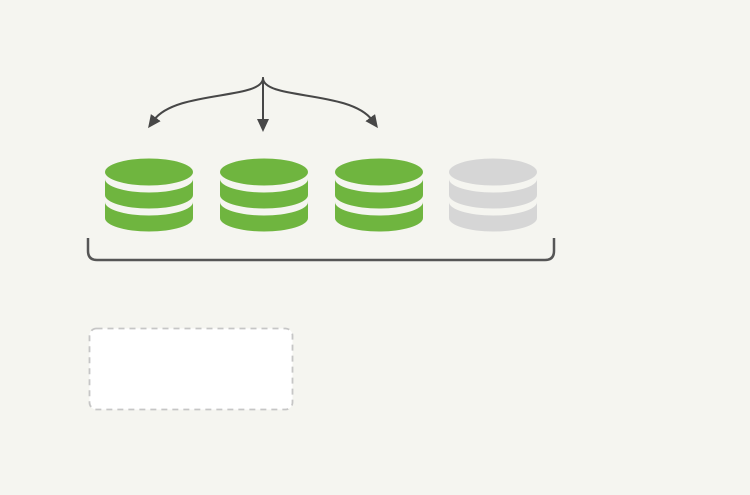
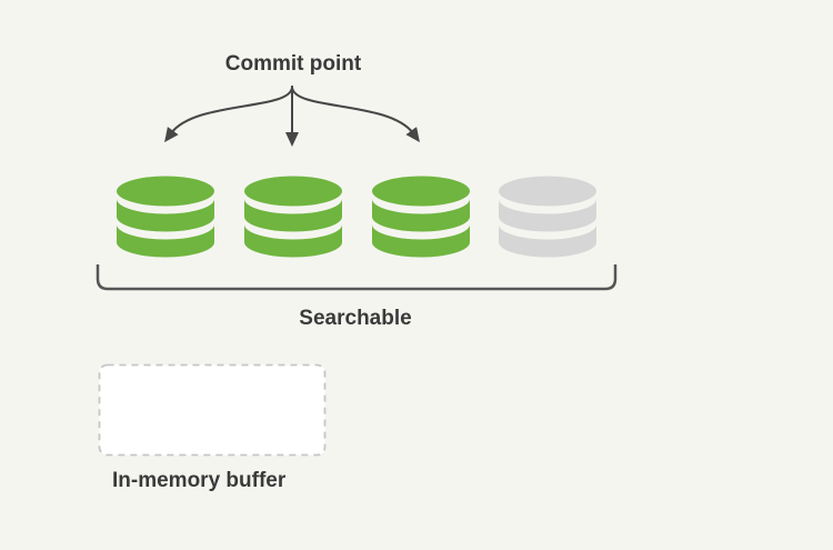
+ Commit point
+ Searchable
+ In-memory buffer
